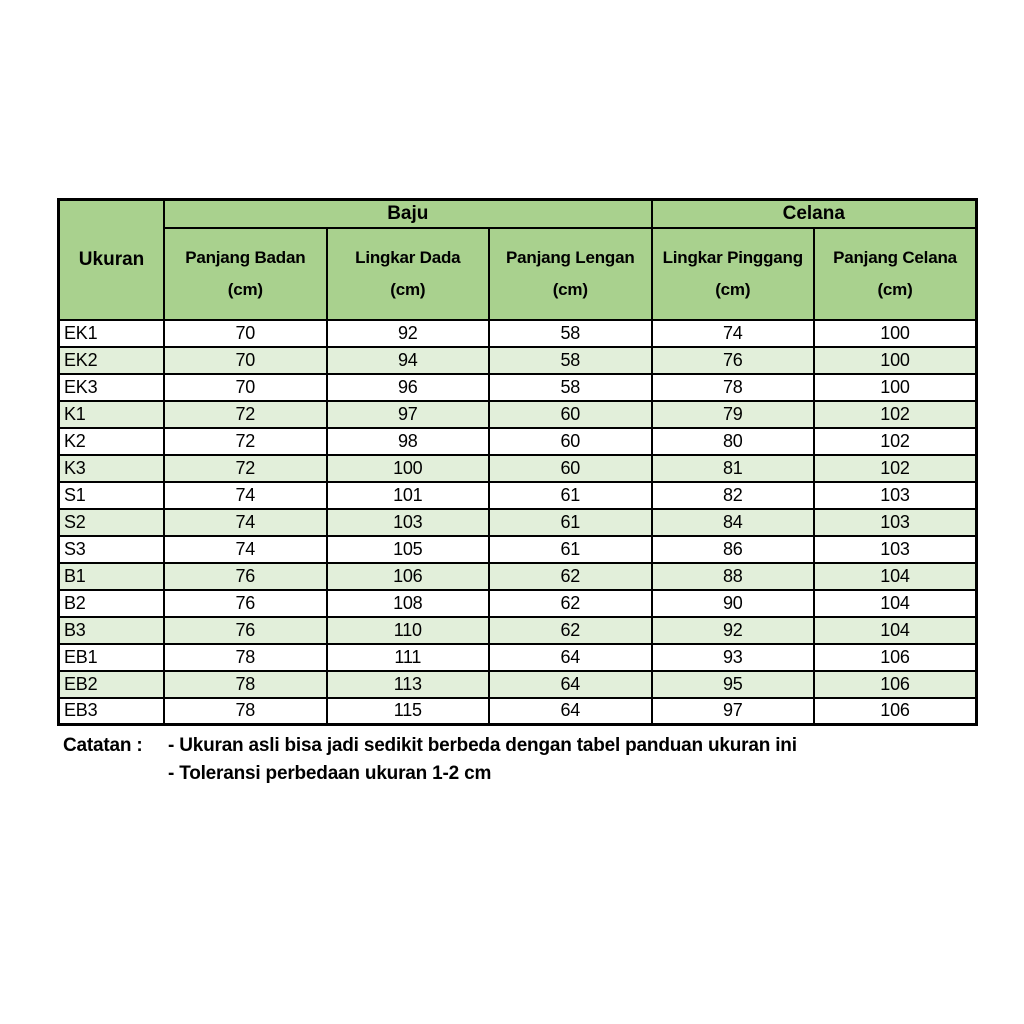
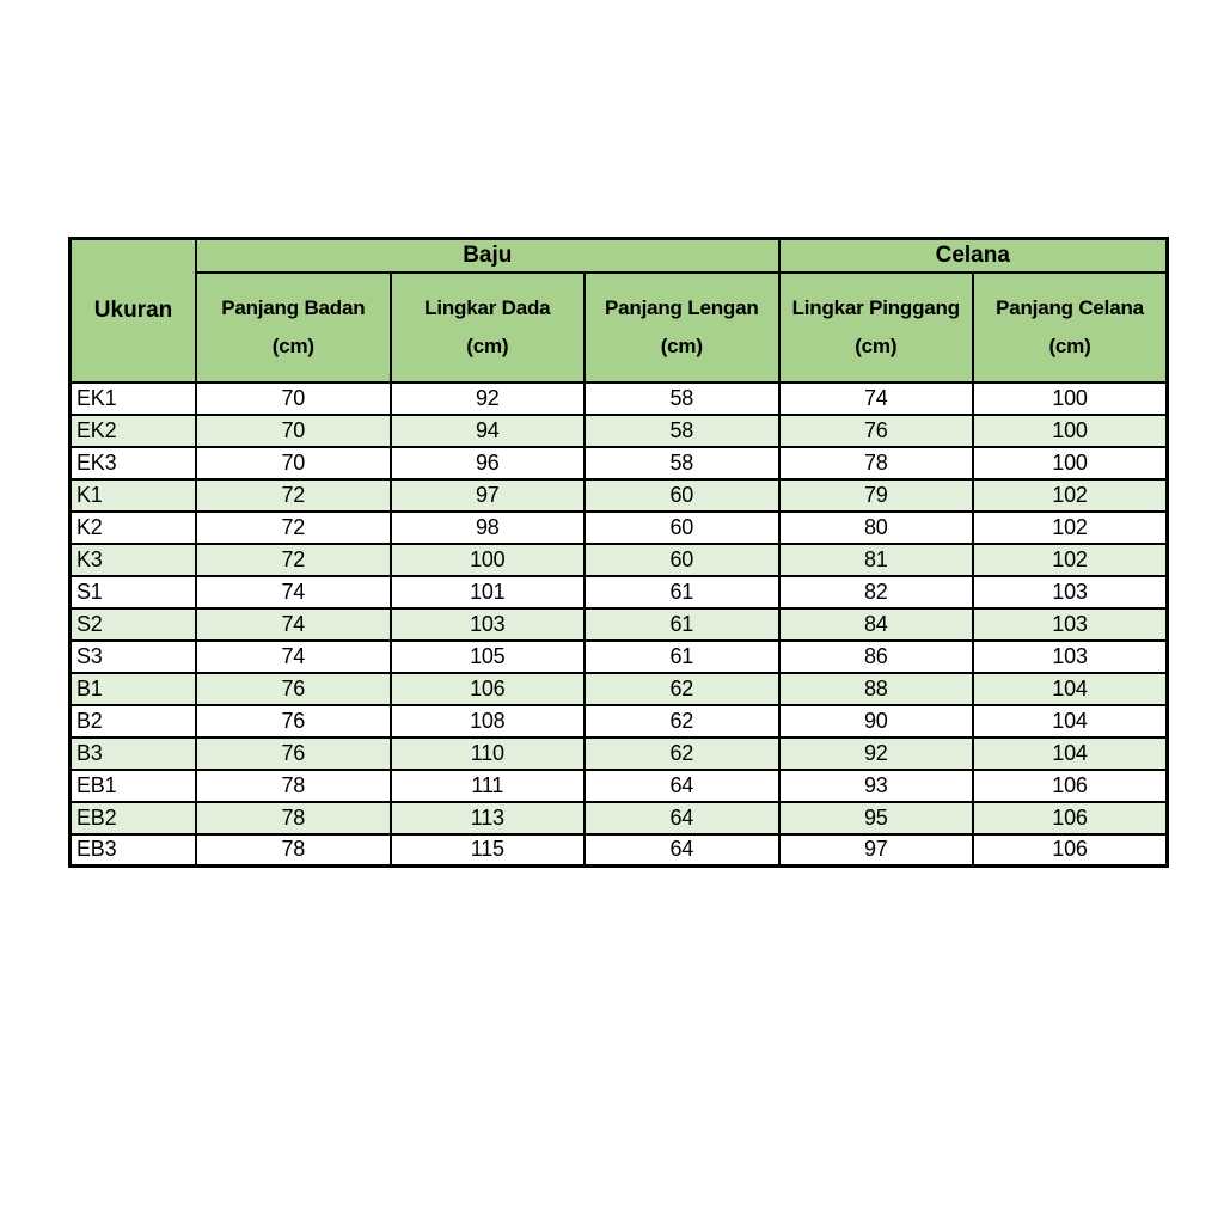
  Ukuran	Baju	Celana
  Panjang Badan(cm)	Lingkar Dada(cm)	Panjang Lengan(cm)	Lingkar Pinggang(cm)	Panjang Celana(cm)
  EK1	70	92	58	74	100
  EK2	70	94	58	76	100
  EK3	70	96	58	78	100
  K1	72	97	60	79	102
  K2	72	98	60	80	102
  K3	72	100	60	81	102
  S1	74	101	61	82	103
  S2	74	103	61	84	103
  S3	74	105	61	86	103
  B1	76	106	62	88	104
  B2	76	108	62	90	104
  B3	76	110	62	92	104
  EB1	78	111	64	93	106
  EB2	78	113	64	95	106
  EB3	78	115	64	97	106
- Catatan :
- - Ukuran asli bisa jadi sedikit berbeda dengan tabel panduan ukuran ini
- - Toleransi perbedaan ukuran 1-2 cm
